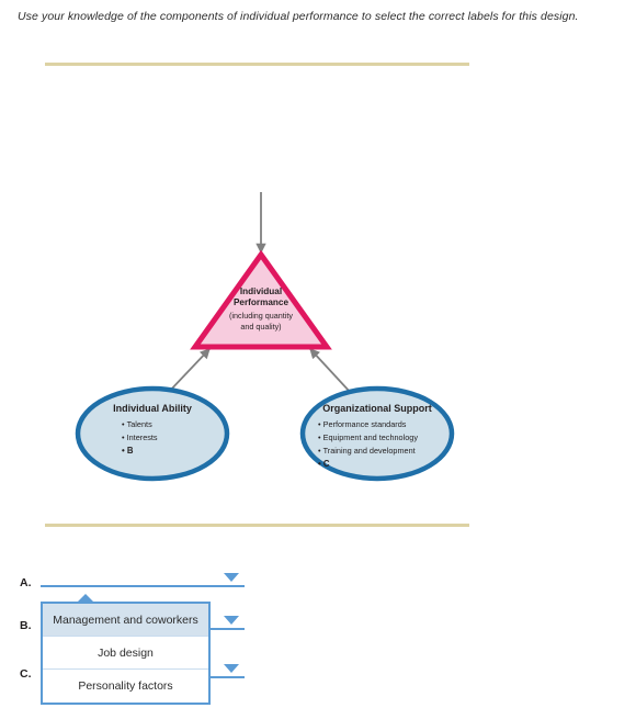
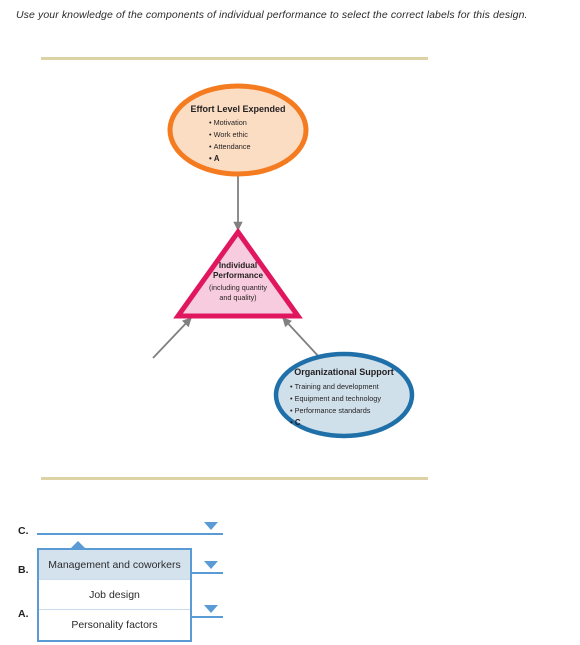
  Use your knowledge of the components of individual performance to select the correct labels for this design.
+ Effort Level Expended
+ • Motivation
+ • Work ethic
+ • Attendance
+ • A
  Individual
  Performance
  (including quantity
  and quality)
- Individual Ability
- • Talents
- • Interests
- • B
  Organizational Support
- • Performance standards
+ • Training and development
  • Equipment and technology
- • Training and development
+ • Performance standards
  • C
- A.
+ C.
  B.
- C.
+ A.
  Management and coworkers
  Job design
  Personality factors
